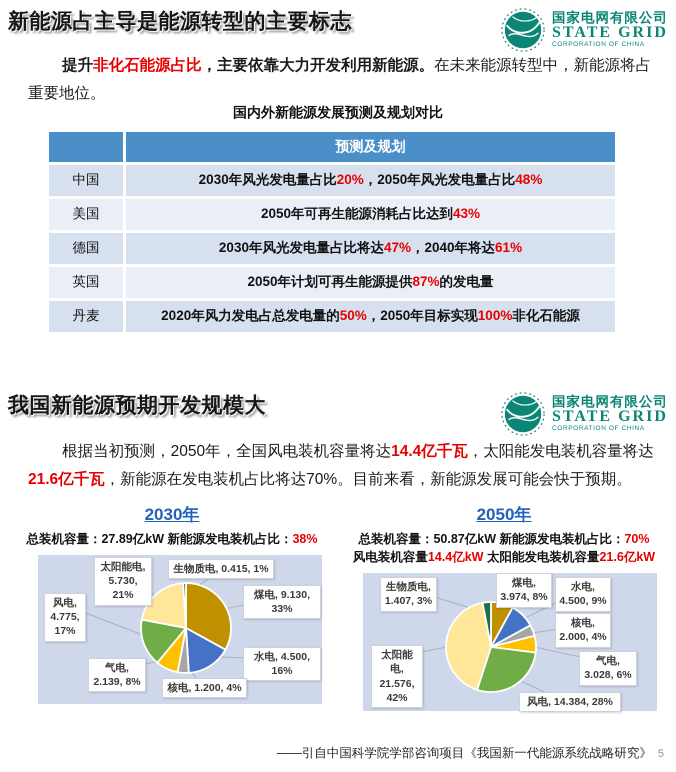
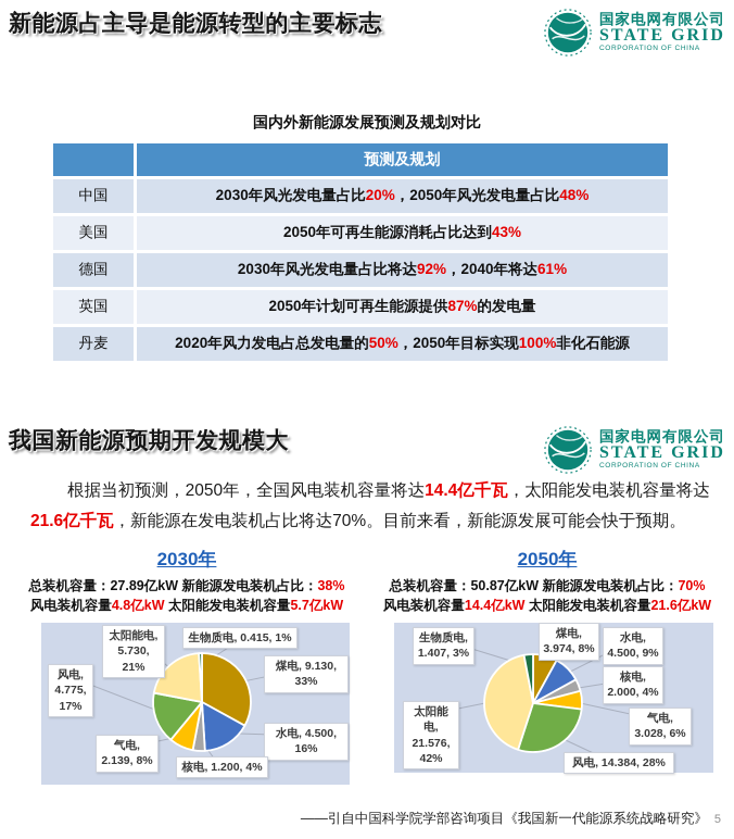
  新能源占主导是能源转型的主要标志
  国家电网有限公司
  STATE GRID
- 提升非化石能源占比，主要依靠大力开发利用新能源。在未来能源转型中，新能源将占重要地位。
  国内外新能源发展预测及规划对比
  	预测及规划
  中国	2030年风光发电量占比20%，2050年风光发电量占比48%
  美国	2050年可再生能源消耗占比达到43%
- 德国	2030年风光发电量占比将达47%，2040年将达61%
+ 德国	2030年风光发电量占比将达92%，2040年将达61%
  英国	2050年计划可再生能源提供87%的发电量
  丹麦	2020年风力发电占总发电量的50%，2050年目标实现100%非化石能源
  我国新能源预期开发规模大
  国家电网有限公司
  STATE GRID
  根据当初预测，2050年，全国风电装机容量将达14.4亿千瓦，太阳能发电装机容量将达21.6亿千瓦，新能源在发电装机占比将达70%。目前来看，新能源发展可能会快于预期。
  2030年
  总装机容量：27.89亿kW 新能源发电装机占比：38%
+ 风电装机容量4.8亿kW 太阳能发电装机容量5.7亿kW
  煤电, 9.130, 33%
  水电, 4.500, 16%
  核电, 1.200, 4%
  气电, 2.139, 8%
  风电, 4.775, 17%
  太阳能电, 5.730, 21%
  生物质电, 0.415, 1%
  2050年
  总装机容量：50.87亿kW 新能源发电装机占比：70%
  风电装机容量14.4亿kW 太阳能发电装机容量21.6亿kW
  煤电, 3.974, 8%
  水电, 4.500, 9%
  核电, 2.000, 4%
  气电, 3.028, 6%
  风电, 14.384, 28%
  太阳能电, 21.576, 42%
  生物质电, 1.407, 3%
  ——引自中国科学院学部咨询项目《我国新一代能源系统战略研究》 5
